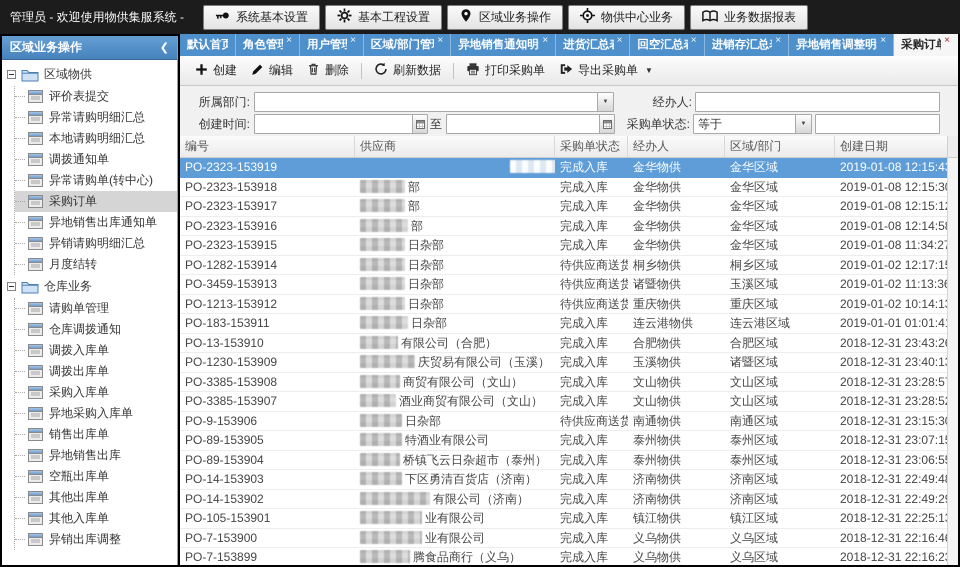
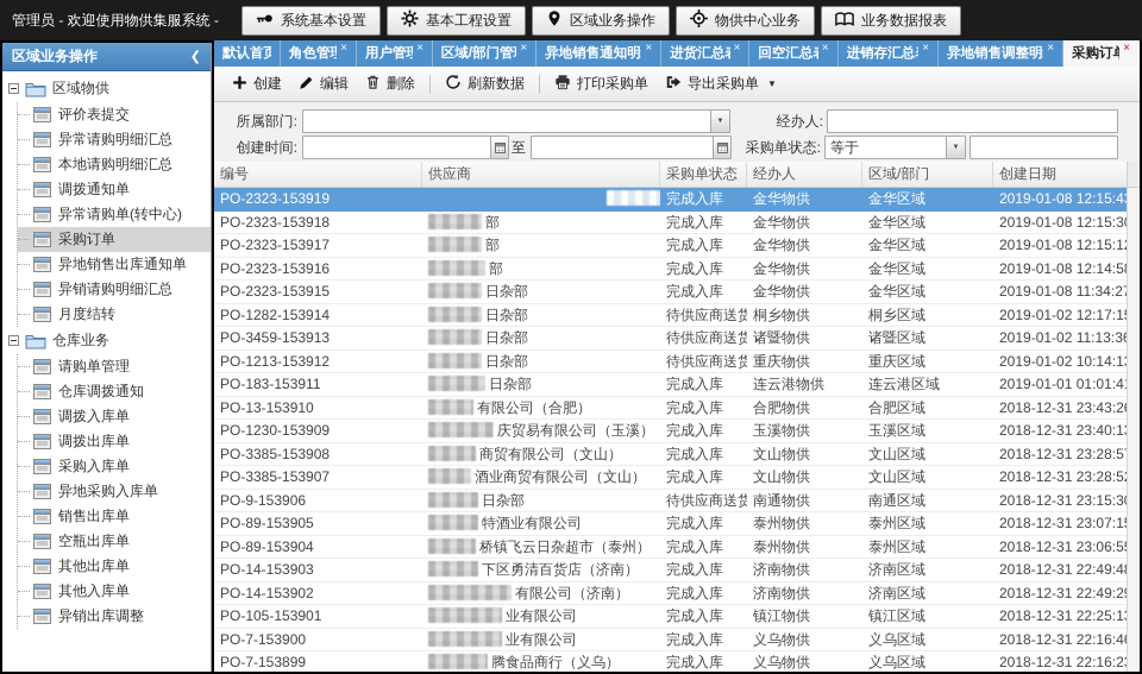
  管理员 - 欢迎使用物供集服系统 -
  系统基本设置
  基本工程设置
  区域业务操作
  物供中心业务
  业务数据报表
  区域业务操作
  ❮
  区域物供
  评价表提交
  异常请购明细汇总
  本地请购明细汇总
  调拨通知单
  异常请购单(转中心)
  采购订单
  异地销售出库通知单
  异销请购明细汇总
  月度结转
  仓库业务
  请购单管理
  仓库调拨通知
  调拨入库单
  调拨出库单
  采购入库单
  异地采购入库单
  销售出库单
- 异地销售出库
  空瓶出库单
  其他出库单
  其他入库单
  异销出库调整
  默认首页
  角色管
  ×
  用户管
  ×
  区域/部门管
  ×
  异地销售通知明
  ×
  进货汇总
  ×
  回空汇总
  ×
  进销存汇总
  ×
  异地销售调整明
  ×
  采购订
  ×
  创建
  编辑
  删除
  刷新数据
  打印采购单
  导出采购单
  ▼
  所属部门:
  经办人:
  创建时间:
  至
  采购单状态:
  等于
  编号
  供应商
  采购单状态
  经办人
  区域/部门
  创建日期
  PO-2323-153919
  完成入库
  金华物供
  金华区域
  2019-01-08 12:15:4
  PO-2323-153918
  部
  完成入库
  金华物供
  金华区域
  2019-01-08 12:15:3
  PO-2323-153917
  部
  完成入库
  金华物供
  金华区域
  2019-01-08 12:15:1
  PO-2323-153916
  部
  完成入库
  金华物供
  金华区域
  2019-01-08 12:14:5
  PO-2323-153915
  日杂部
  完成入库
  金华物供
  金华区域
  2019-01-08 11:34:2
  PO-1282-153914
  日杂部
  待供应商送货
  桐乡物供
  桐乡区域
  2019-01-02 12:17:1
  PO-3459-153913
  日杂部
  待供应商送货
  诸暨物供
- 玉溪区域
+ 诸暨区域
  2019-01-02 11:13:3
  PO-1213-153912
  日杂部
  待供应商送货
  重庆物供
  重庆区域
  2019-01-02 10:14:1
  PO-183-153911
  日杂部
  完成入库
  连云港物供
  连云港区域
  2019-01-01 01:01:4
  PO-13-153910
  有限公司（合肥）
  完成入库
  合肥物供
  合肥区域
  2018-12-31 23:43:2
  PO-1230-153909
  庆贸易有限公司（玉溪）
  完成入库
  玉溪物供
- 诸暨区域
+ 玉溪区域
  2018-12-31 23:40:1
  PO-3385-153908
  商贸有限公司（文山）
  完成入库
  文山物供
  文山区域
  2018-12-31 23:28:5
  PO-3385-153907
  酒业商贸有限公司（文山）
  完成入库
  文山物供
  文山区域
  2018-12-31 23:28:5
  PO-9-153906
  日杂部
  待供应商送货
  南通物供
  南通区域
  2018-12-31 23:15:3
  PO-89-153905
  特酒业有限公司
  完成入库
  泰州物供
  泰州区域
  2018-12-31 23:07:1
  PO-89-153904
  桥镇飞云日杂超市（泰州）
  完成入库
  泰州物供
  泰州区域
  2018-12-31 23:06:5
  PO-14-153903
  下区勇清百货店（济南）
  完成入库
  济南物供
  济南区域
  2018-12-31 22:49:4
  PO-14-153902
  有限公司（济南）
  完成入库
  济南物供
  济南区域
  2018-12-31 22:49:2
  PO-105-153901
  业有限公司
  完成入库
  镇江物供
  镇江区域
  2018-12-31 22:25:1
  PO-7-153900
  业有限公司
  完成入库
  义乌物供
  义乌区域
  2018-12-31 22:16:4
  PO-7-153899
  腾食品商行（义乌）
  完成入库
  义乌物供
  义乌区域
  2018-12-31 22:16:2
